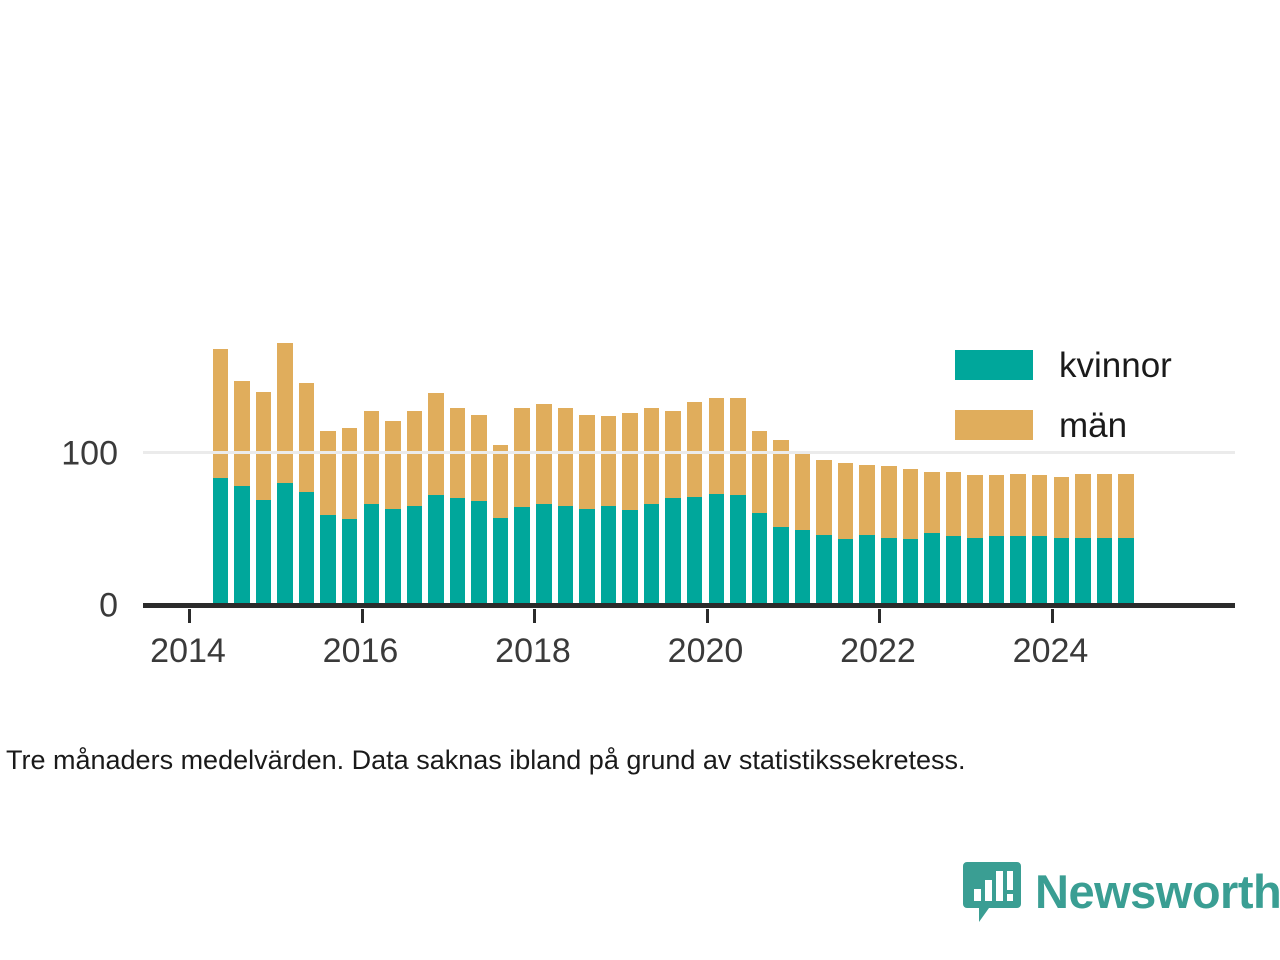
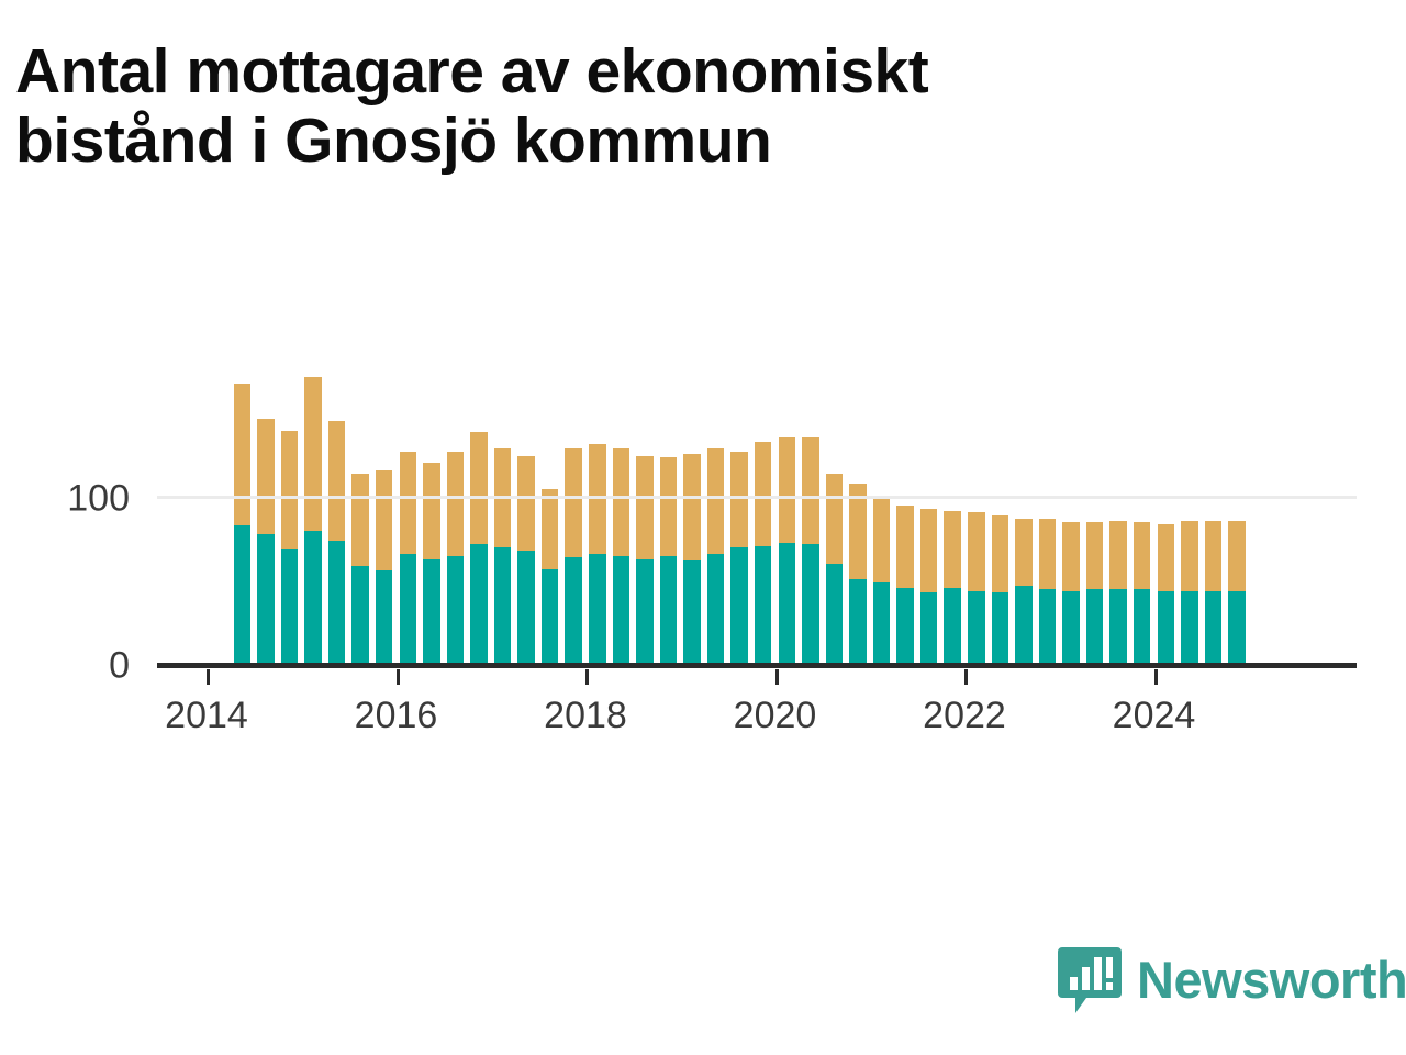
+ Antal mottagare av ekonomiskt
+ bistånd i Gnosjö kommun
  0
  100
  2014
  2016
  2018
  2020
  2022
  2024
- kvinnor
- män
- Tre månaders medelvärden. Data saknas ibland på grund av statistikssekretess.
  Newsworth
